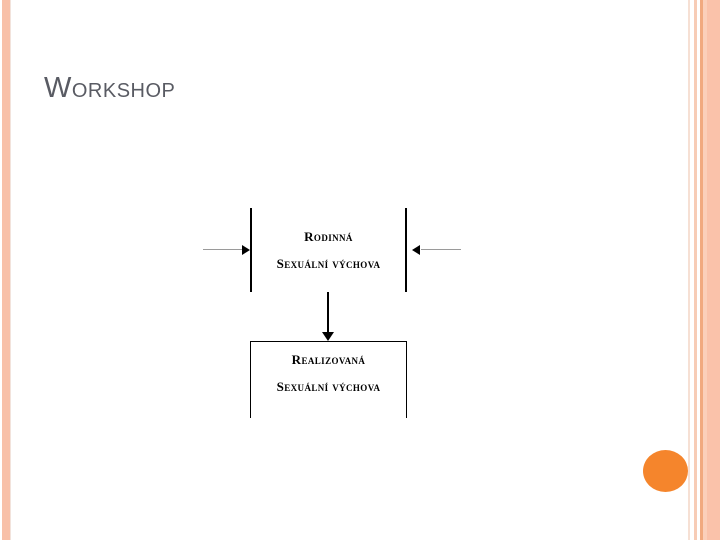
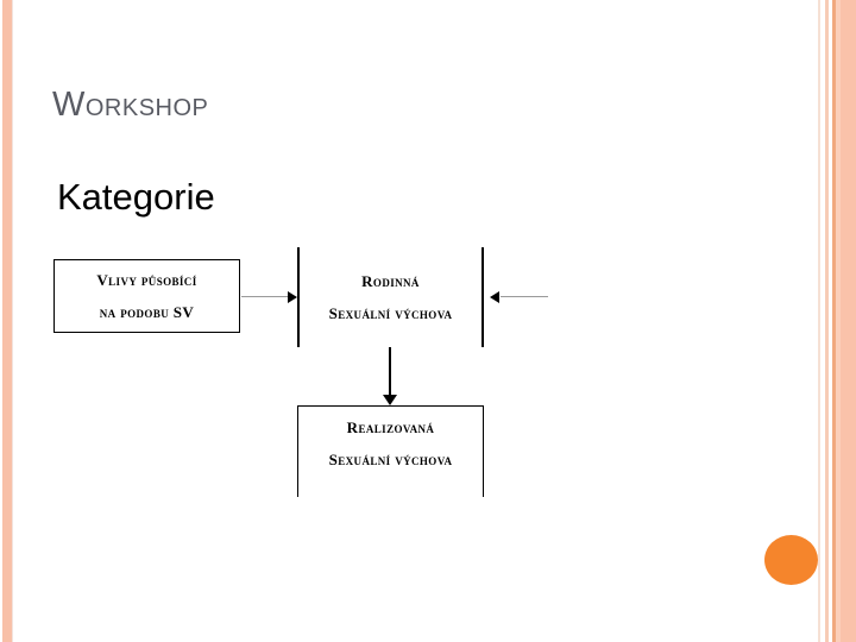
  Workshop
+ Kategorie
+ Vlivy působící
+ na podobu SV
  Rodinná
  Sexuální výchova
  Realizovaná
  Sexuální výchova
